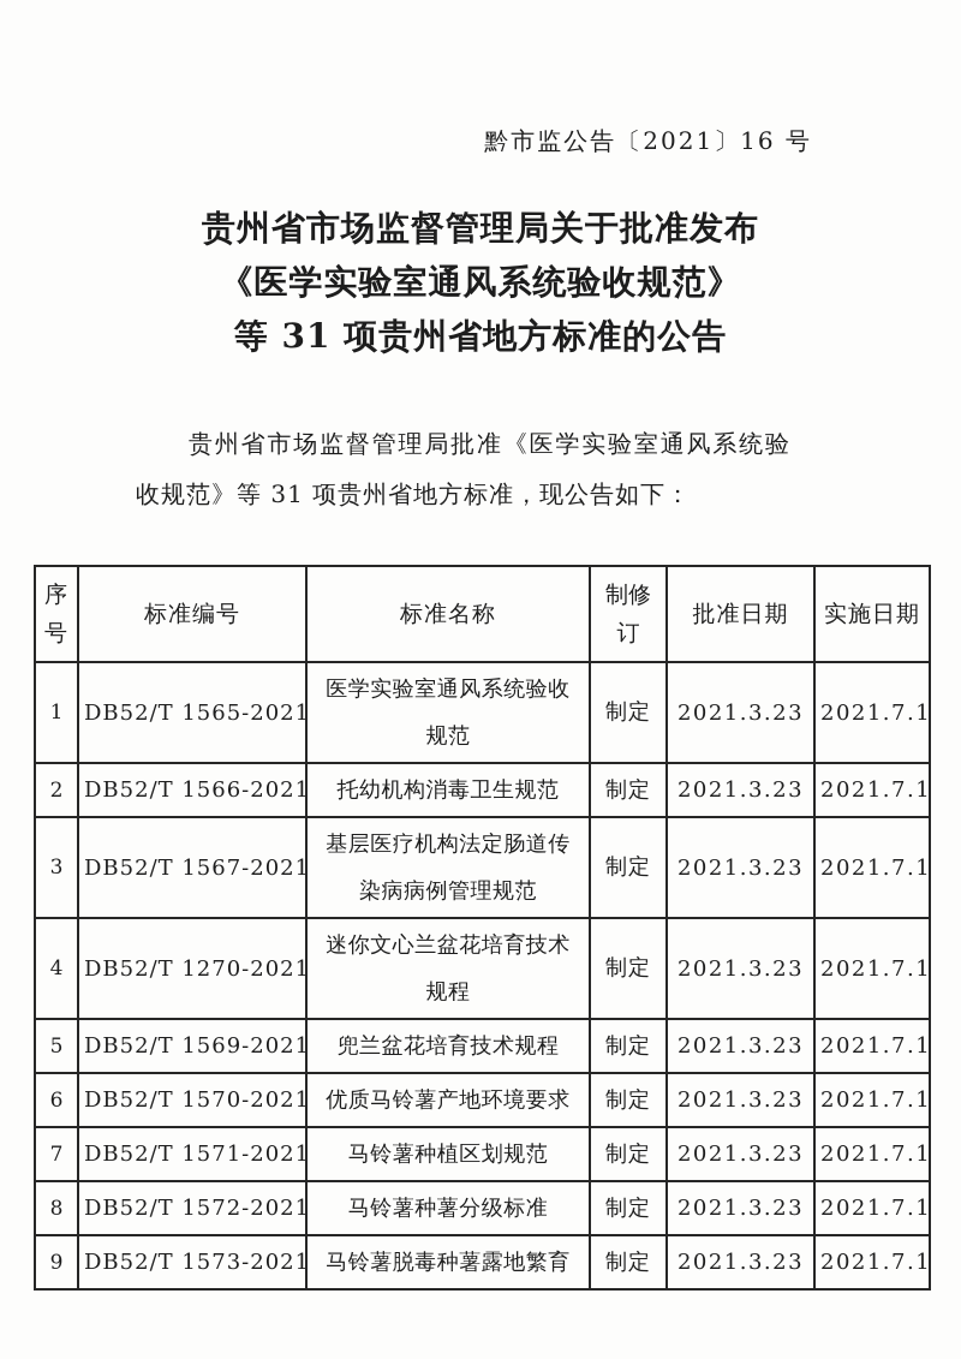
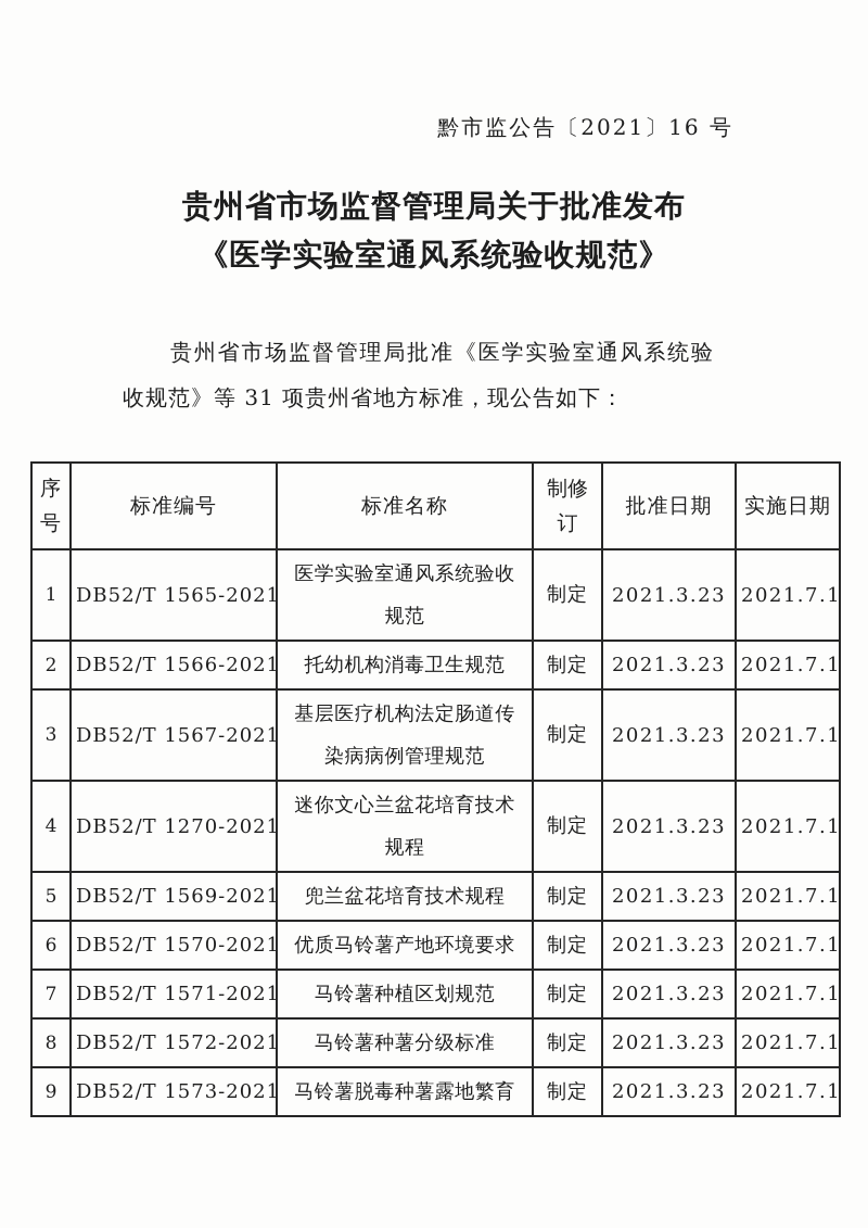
  黔市监公告〔2021〕16 号
  贵州省市场监督管理局关于批准发布
  《医学实验室通风系统验收规范》
- 等 31 项贵州省地方标准的公告
  贵州省市场监督管理局批准《医学实验室通风系统验收规范》等 31 项贵州省地方标准，现公告如下：
  序号	标准编号	标准名称	制修订	批准日期	实施日期
  1	DB52/T 1565-2021	医学实验室通风系统验收规范	制定	2021.3.23	2021.7.1
  2	DB52/T 1566-2021	托幼机构消毒卫生规范	制定	2021.3.23	2021.7.1
  3	DB52/T 1567-2021	基层医疗机构法定肠道传染病病例管理规范	制定	2021.3.23	2021.7.1
  4	DB52/T 1270-2021	迷你文心兰盆花培育技术规程	制定	2021.3.23	2021.7.1
  5	DB52/T 1569-2021	兜兰盆花培育技术规程	制定	2021.3.23	2021.7.1
  6	DB52/T 1570-2021	优质马铃薯产地环境要求	制定	2021.3.23	2021.7.1
  7	DB52/T 1571-2021	马铃薯种植区划规范	制定	2021.3.23	2021.7.1
  8	DB52/T 1572-2021	马铃薯种薯分级标准	制定	2021.3.23	2021.7.1
  9	DB52/T 1573-2021	马铃薯脱毒种薯露地繁育	制定	2021.3.23	2021.7.1
